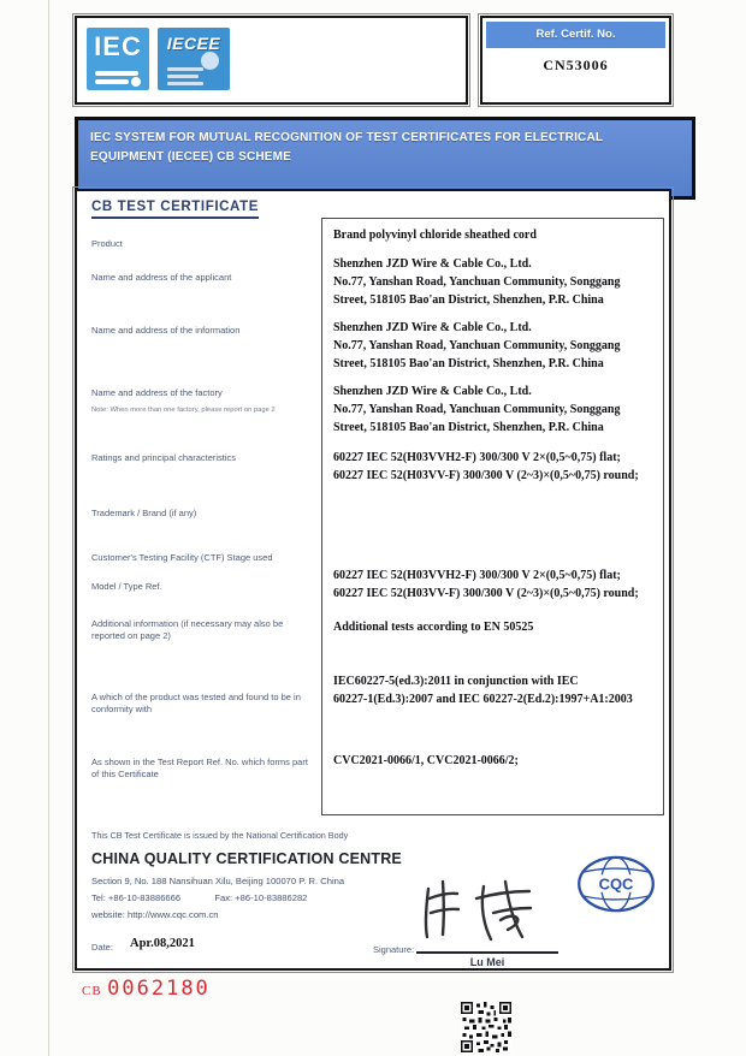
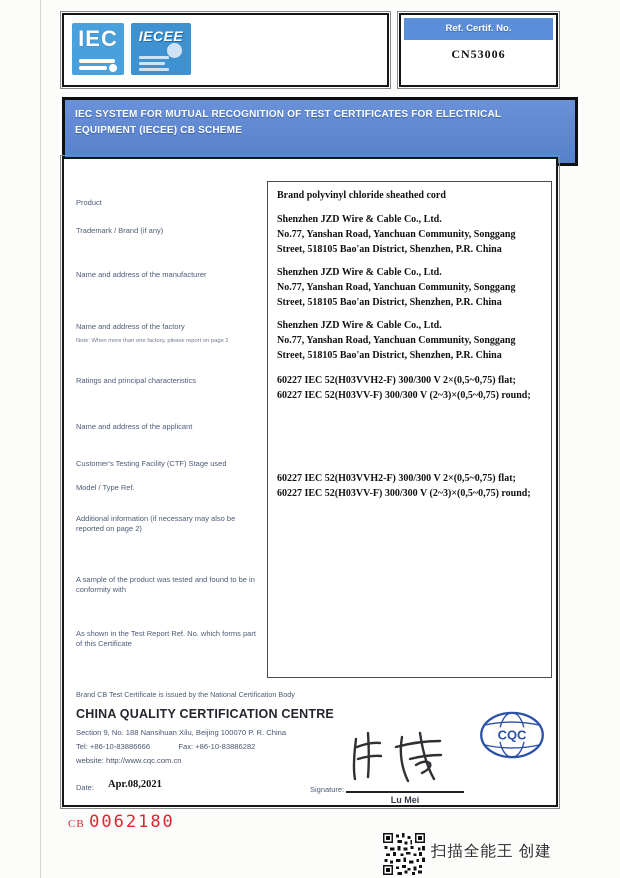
  IEC
  IECEE
  Ref. Certif. No.
  CN53006
  IEC SYSTEM FOR MUTUAL RECOGNITION OF TEST CERTIFICATES FOR ELECTRICAL EQUIPMENT (IECEE) CB SCHEME
- CB TEST CERTIFICATE
  Product
- Name and address of the applicant
+ Trademark / Brand (if any)
- Name and address of the information
+ Name and address of the manufacturer
  Name and address of the factory
  Ratings and principal characteristics
- Trademark / Brand (if any)
+ Name and address of the applicant
  Customer's Testing Facility (CTF) Stage used
  Model / Type Ref.
  Additional information (if necessary may also be reported on page 2)
- A which of the product was tested and found to be in conformity with
+ A sample of the product was tested and found to be in conformity with
  As shown in the Test Report Ref. No. which forms part of this Certificate
  Brand polyvinyl chloride sheathed cord
  Shenzhen JZD Wire & Cable Co., Ltd.
  No.77, Yanshan Road, Yanchuan Community, Songgang
  Street, 518105 Bao'an District, Shenzhen, P.R. China
  Shenzhen JZD Wire & Cable Co., Ltd.
  No.77, Yanshan Road, Yanchuan Community, Songgang
  Street, 518105 Bao'an District, Shenzhen, P.R. China
  Shenzhen JZD Wire & Cable Co., Ltd.
  No.77, Yanshan Road, Yanchuan Community, Songgang
  Street, 518105 Bao'an District, Shenzhen, P.R. China
  60227 IEC 52(H03VVH2-F) 300/300 V 2×(0,5~0,75) flat;
  60227 IEC 52(H03VV-F) 300/300 V (2~3)×(0,5~0,75) round;
  60227 IEC 52(H03VVH2-F) 300/300 V 2×(0,5~0,75) flat;
  60227 IEC 52(H03VV-F) 300/300 V (2~3)×(0,5~0,75) round;
- Additional tests according to EN 50525
- IEC60227-5(ed.3):2011 in conjunction with IEC
- 60227-1(Ed.3):2007 and IEC 60227-2(Ed.2):1997+A1:2003
- CVC2021-0066/1, CVC2021-0066/2;
- This CB Test Certificate is issued by the National Certification Body
+ Brand CB Test Certificate is issued by the National Certification Body
  CHINA QUALITY CERTIFICATION CENTRE
  Section 9, No. 188 Nansihuan Xilu, Beijing 100070 P. R. China
  Tel: +86-10-83886666 Fax: +86-10-83886282
  website: http://www.cqc.com.cn
  CQC
  Signature:
  Lu Mei
  Date:
  Apr.08,2021
  CB 0062180
+ 扫描全能王 创建
